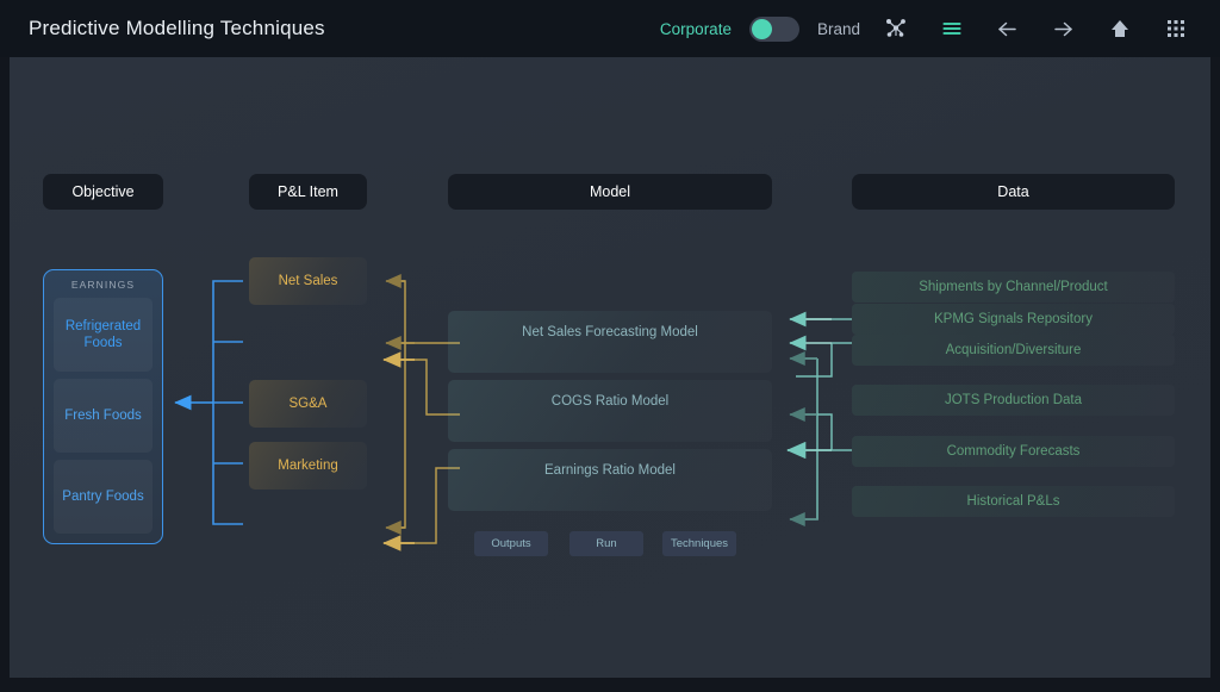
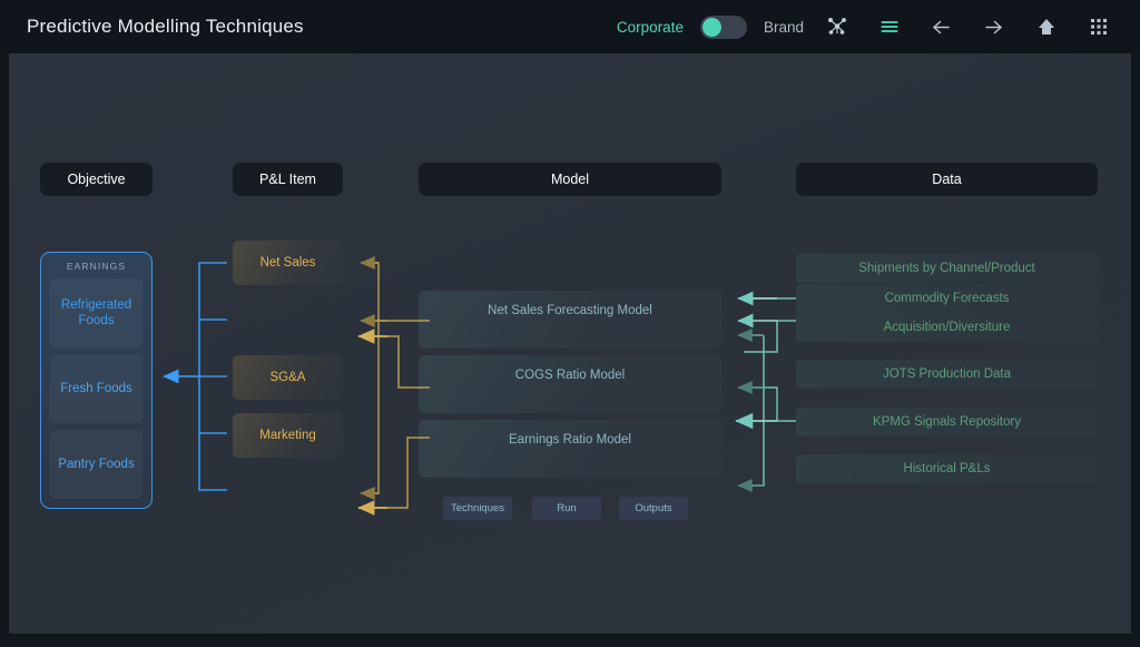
  Predictive Modelling Techniques
  Corporate
  Brand
  Objective
  EARNINGS
  Refrigerated Foods
  Fresh Foods
  Pantry Foods
  P&L Item
  Net Sales
  SG&A
  Marketing
  Model
  Net Sales Forecasting Model
  COGS Ratio Model
  Earnings Ratio Model
- Outputs
+ Techniques
  Run
- Techniques
+ Outputs
  Data
  Shipments by Channel/Product
- KPMG Signals Repository
+ Commodity Forecasts
  Acquisition/Diversiture
  JOTS Production Data
- Commodity Forecasts
+ KPMG Signals Repository
  Historical P&Ls
